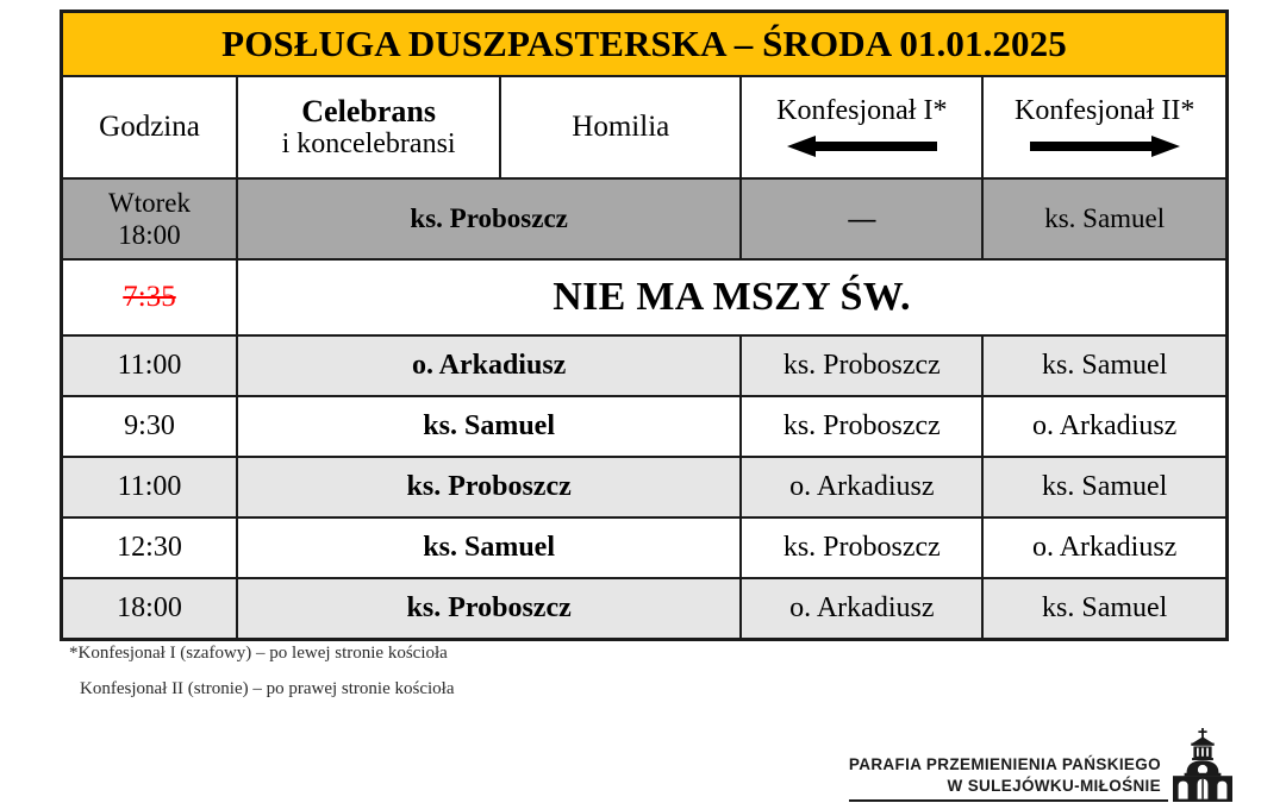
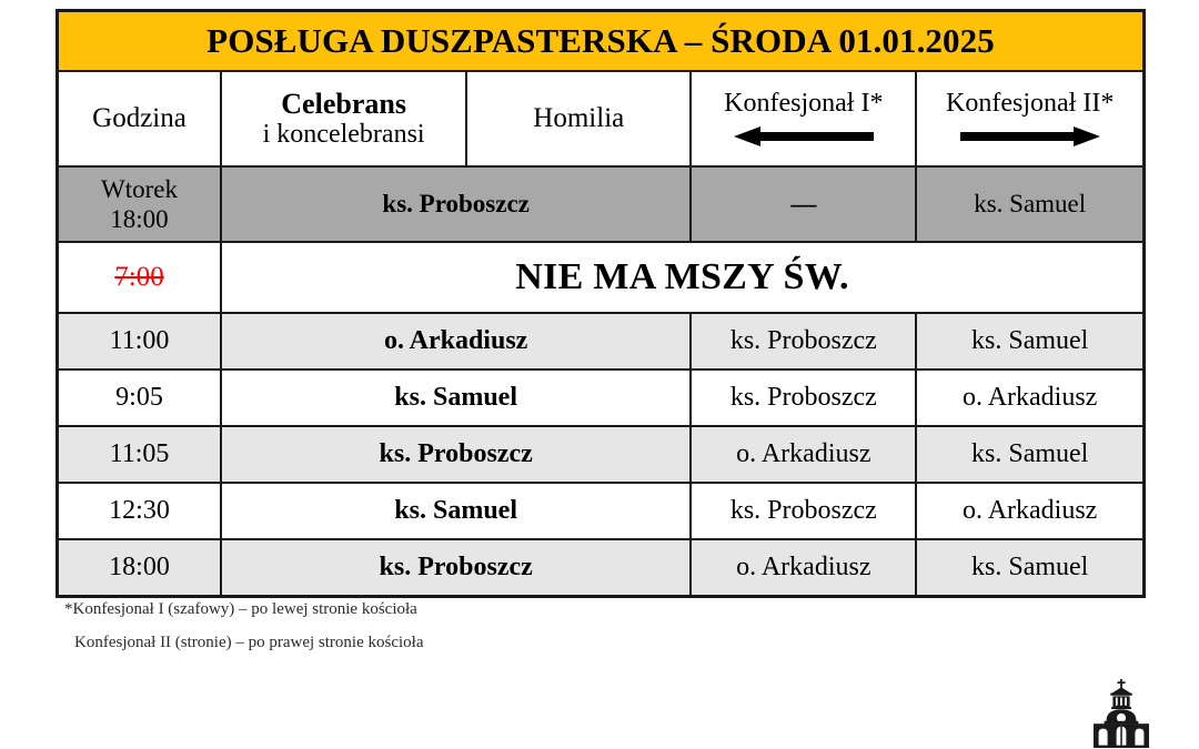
  POSŁUGA DUSZPASTERSKA – ŚRODA 01.01.2025
  Godzina	Celebrans i koncelebransi	Homilia	Konfesjonał I*	Konfesjonał II*
  Wtorek 18:00	ks. Proboszcz	—	ks. Samuel
- 7:35	NIE MA MSZY ŚW.
+ 7:00	NIE MA MSZY ŚW.
  11:00	o. Arkadiusz	ks. Proboszcz	ks. Samuel
- 9:30	ks. Samuel	ks. Proboszcz	o. Arkadiusz
+ 9:05	ks. Samuel	ks. Proboszcz	o. Arkadiusz
- 11:00	ks. Proboszcz	o. Arkadiusz	ks. Samuel
+ 11:05	ks. Proboszcz	o. Arkadiusz	ks. Samuel
  12:30	ks. Samuel	ks. Proboszcz	o. Arkadiusz
  18:00	ks. Proboszcz	o. Arkadiusz	ks. Samuel
  *Konfesjonał I (szafowy) – po lewej stronie kościoła
  Konfesjonał II (stronie) – po prawej stronie kościoła
- PARAFIA PRZEMIENIENIA PAŃSKIEGO
- W SULEJÓWKU-MIŁOŚNIE
